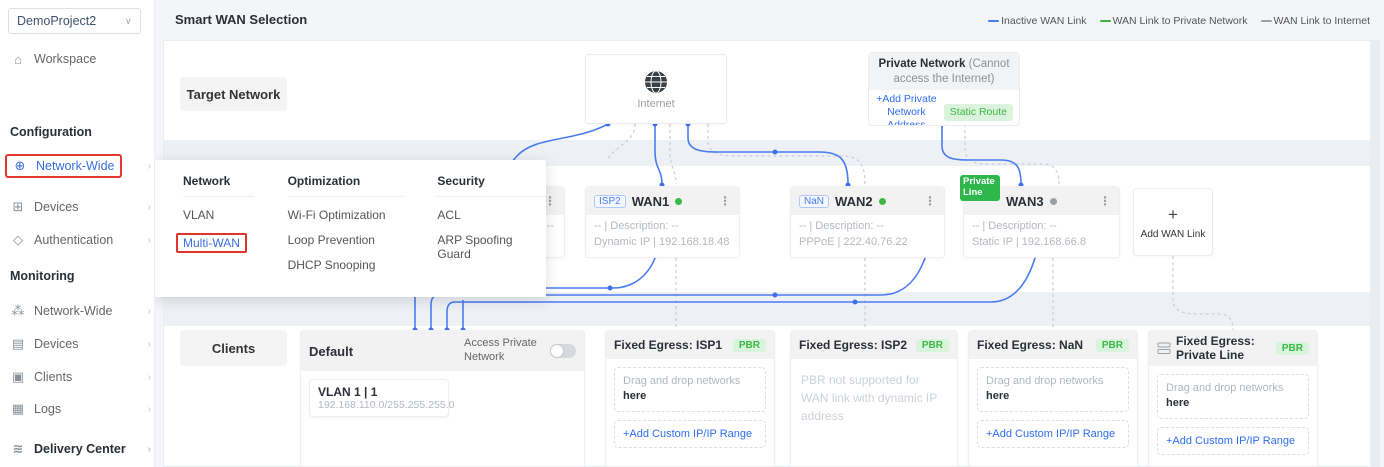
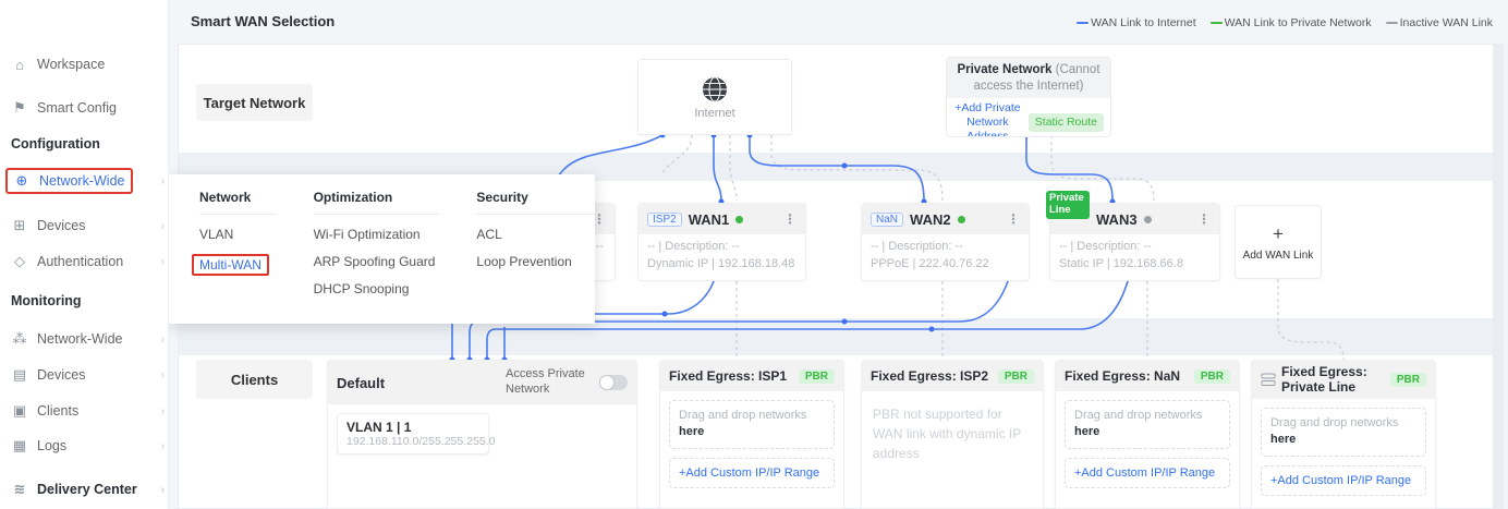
- DemoProject2
- ∨
  ⌂
  Workspace
+ ⚑
+ Smart Config
  Configuration
  ⊕
  Network-Wide
  ›
  ⊞
  Devices
  ›
  ◇
  Authentication
  ›
  Monitoring
  ⁂
  Network-Wide
  ›
  ▤
  Devices
  ›
  ▣
  Clients
  ›
  ▦
  Logs
  ›
  ≋
  Delivery Center
  ›
  Smart WAN Selection
- Inactive WAN Link
+ WAN Link to Internet
  WAN Link to Private Network
- WAN Link to Internet
+ Inactive WAN Link
  Target Network
  Internet
  Private Network (Cannot access the Internet)
  +Add Private Network
  Static Route
  ⋮
  --
  ISP2
  WAN1
  ⋮
  -- | Description: --
  Dynamic IP | 192.168.18.48
  NaN
  WAN2
  ⋮
  -- | Description: --
  PPPoE | 222.40.76.22
  Private Line
  WAN3
  ⋮
  -- | Description: --
  Static IP | 192.168.66.8
  +
  Add WAN Link
  Clients
  Default
  Access Private Network
  VLAN 1 | 1
  192.168.110.0/255.255.255.0
  Fixed Egress: ISP1
  PBR
  Drag and drop networks here
  +Add Custom IP/IP Range
  Fixed Egress: ISP2
  PBR
  PBR not supported for WAN link with dynamic IP address
  Fixed Egress: NaN
  PBR
  Drag and drop networks here
  +Add Custom IP/IP Range
  Fixed Egress: Private Line
  PBR
  Drag and drop networks here
  +Add Custom IP/IP Range
  Network
  VLAN
  Multi-WAN
  Optimization
  Wi-Fi Optimization
- Loop Prevention
+ ARP Spoofing Guard
  DHCP Snooping
  Security
  ACL
- ARP Spoofing Guard
+ Loop Prevention
